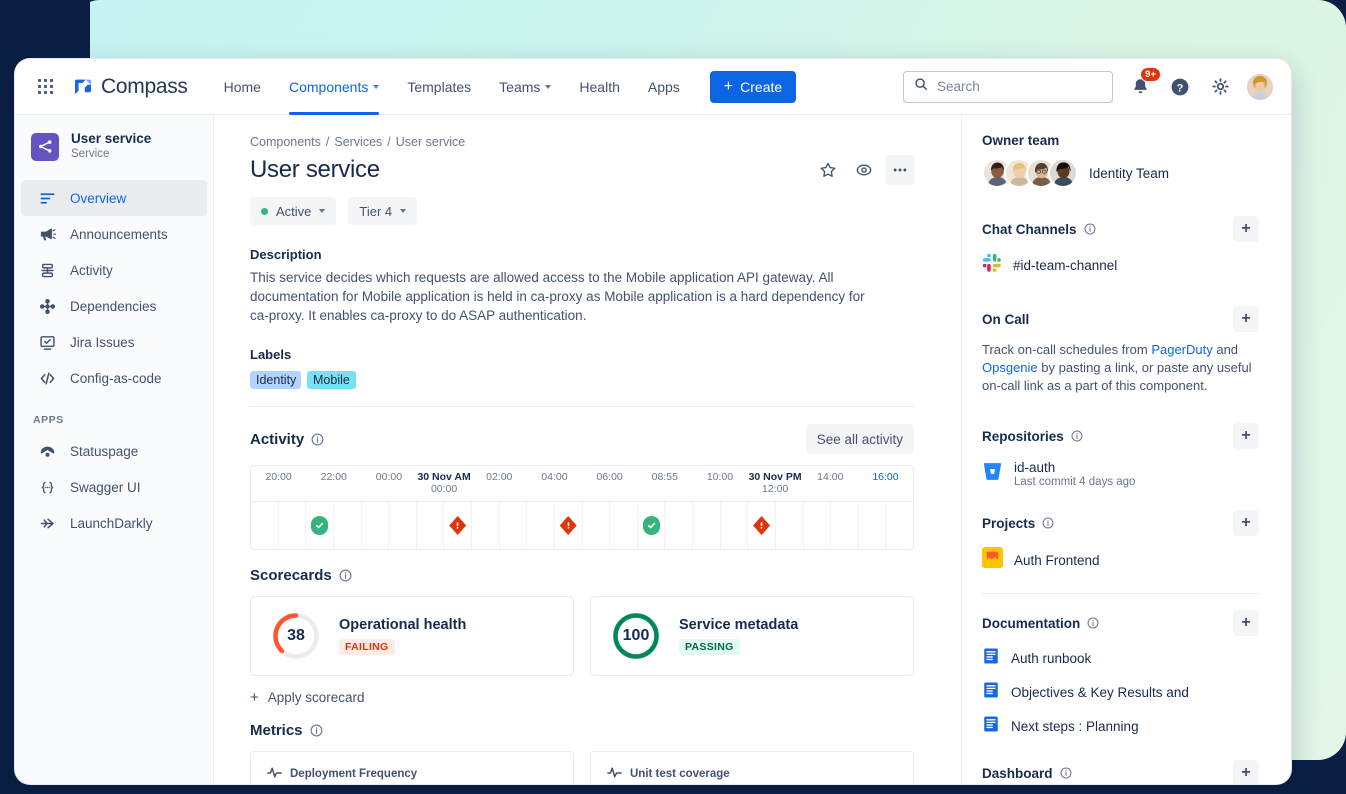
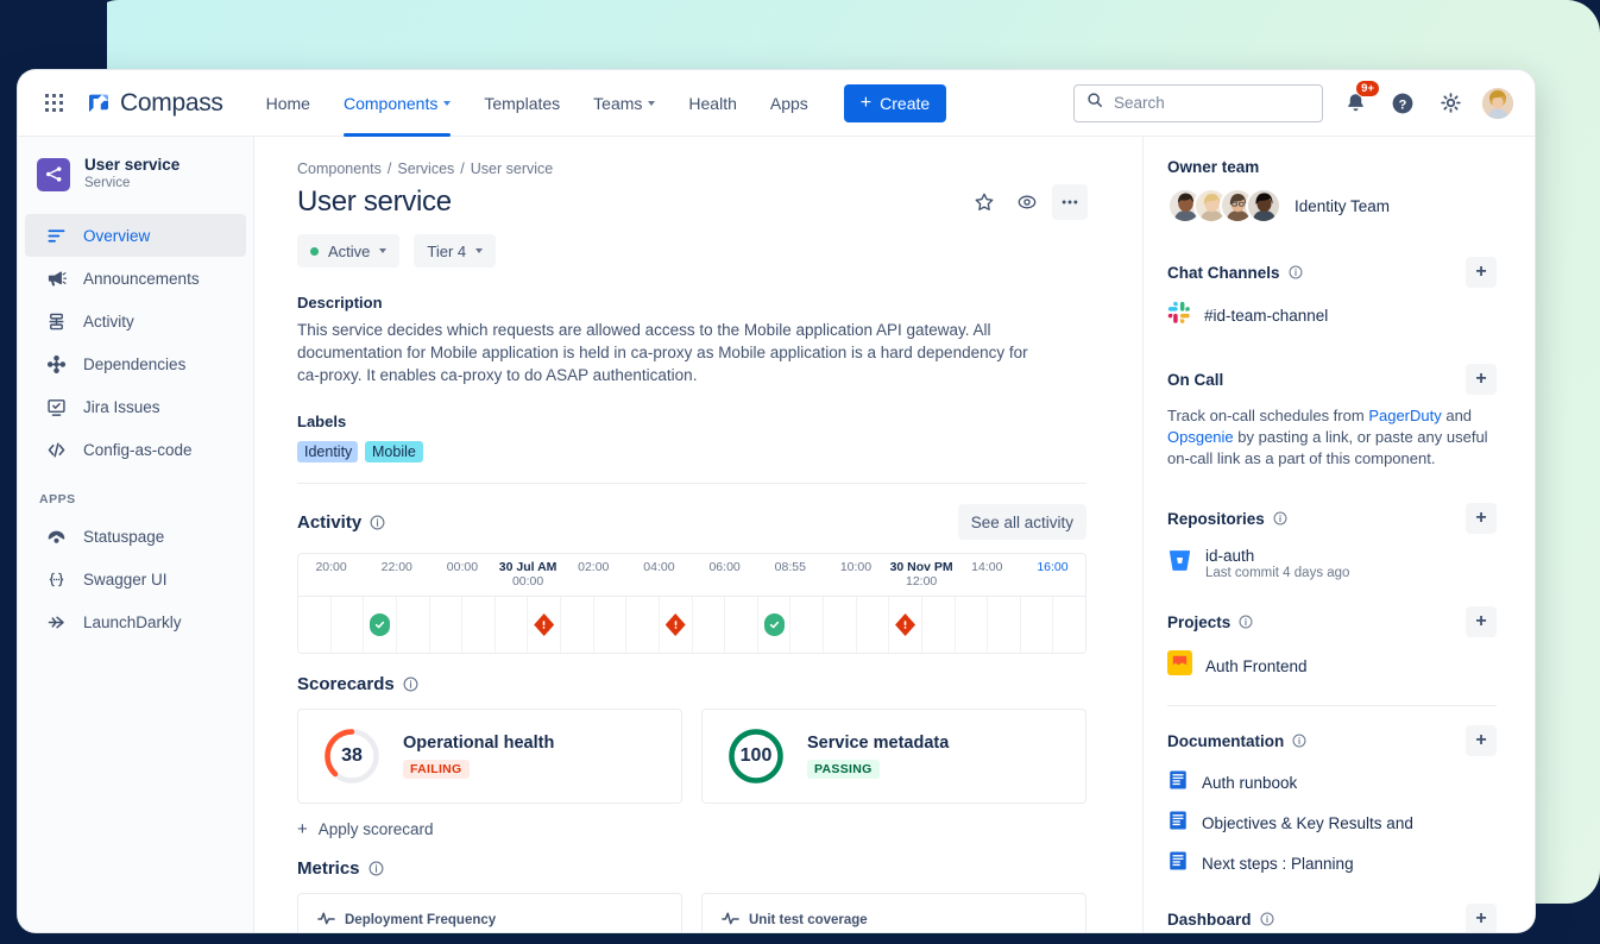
  Compass
  Home
  Components
  Templates
  Teams
  Health
  Apps
  +
  Create
  Search
  9+
  ?
  User service
  Service
  Overview
  Announcements
  Activity
  Dependencies
  Jira Issues
  Config-as-code
  APPS
  Statuspage
  Swagger UI
  LaunchDarkly
  Components
  /
  Services
  /
  User service
  User service
  Active
  Tier 4
  Description
  This service decides which requests are allowed access to the Mobile application API gateway. All documentation for Mobile application is held in ca-proxy as Mobile application is a hard dependency for ca-proxy. It enables ca-proxy to do ASAP authentication.
  Labels
  Identity
  Mobile
  Activity
  See all activity
  20:00
  22:00
  00:00
- 30 Nov AM
+ 30 Jul AM
  00:00
  02:00
  04:00
  06:00
  08:55
  10:00
  30 Nov PM
  12:00
  14:00
  16:00
  Scorecards
  38
  Operational health
  FAILING
  100
  Service metadata
  PASSING
  +
  Apply scorecard
  Metrics
  Deployment Frequency
  Unit test coverage
  Owner team
  Identity Team
  Chat Channels
  +
  #id-team-channel
  On Call
  +
  Track on-call schedules from PagerDuty and Opsgenie by pasting a link, or paste any useful on-call link as a part of this component.
  Repositories
  +
  id-auth
  Last commit 4 days ago
  Projects
  +
  Auth Frontend
  Documentation
  +
  Auth runbook
  Objectives & Key Results and
  Next steps : Planning
  Dashboard
  +
